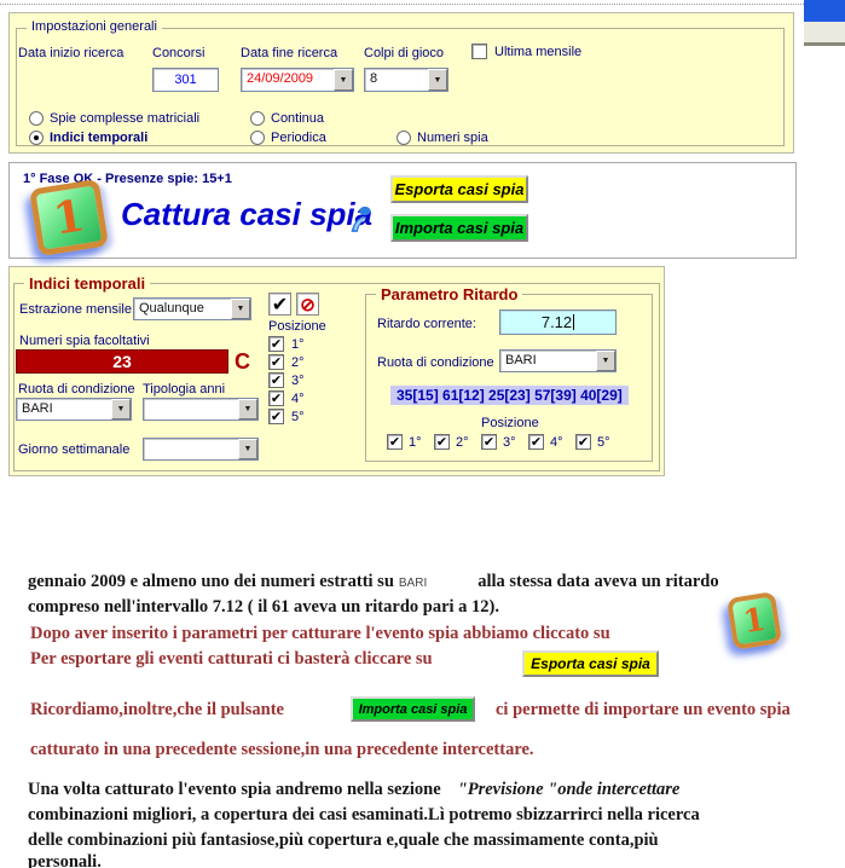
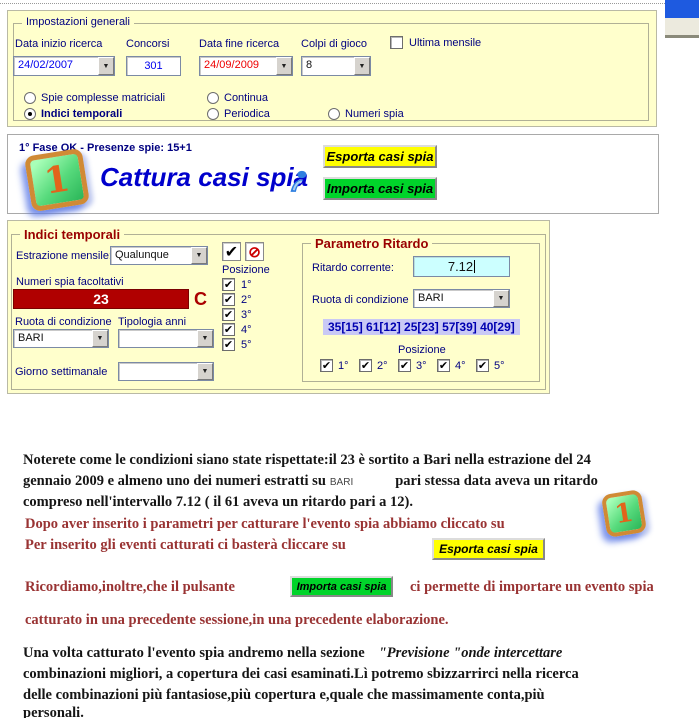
  Impostazioni generali
  Data inizio ricerca
  Concorsi
  Data fine ricerca
  Colpi di gioco
+ 24/02/2007
  301
  24/09/2009
  8
  Ultima mensile
  Spie complesse matriciali
  Indici temporali
  Continua
  Periodica
  Numeri spia
  1° Fase O - Presenze spie: 15+1
  Cattura casi spi
  Esporta casi spia
  Importa casi spia
  Indici temporali
  Estrazione mensile
  Qualunque
  ✔
  ⊘
  Posizione
  ✔
  1°
  ✔
  2°
  ✔
  3°
  ✔
  4°
  ✔
  5°
  Numeri spia facoltativi
  23
  C
  Ruota di condizione
  Tipologia anni
  BARI
  Giorno settimanale
  Parametro Ritardo
  Ritardo corrente:
  7.12
  Ruota di condizione
  BARI
  35[15] 61[12] 25[23] 57[39] 40[29]
  Posizione
  ✔
  1°
  ✔
  2°
  ✔
  3°
  ✔
  4°
  ✔
  5°
+ Noterete come le condizioni siano state rispettate:il 23 è sortito a Bari nella estrazione del 24
- gennaio 2009 e almeno uno dei numeri estratti su BARI alla stessa data aveva un ritardo
+ gennaio 2009 e almeno uno dei numeri estratti su BARI pari stessa data aveva un ritardo
  compreso nell'intervallo 7.12 ( il 61 aveva un ritardo pari a 12).
  Dopo aver inserito i parametri per catturare l'evento spia abbiamo cliccato su
- Per esportare gli eventi catturati ci basterà cliccare su
+ Per inserito gli eventi catturati ci basterà cliccare su
  Esporta casi spia
  Ricordiamo,inoltre,che il pulsante
  Importa casi spia
  ci permette di importare un evento spia
- catturato in una precedente sessione,in una precedente intercettare.
+ catturato in una precedente sessione,in una precedente elaborazione.
  Una volta catturato l'evento spia andremo nella sezione "Previsione "onde intercettare
  combinazioni migliori, a copertura dei casi esaminati.Lì potremo sbizzarrirci nella ricerca
  delle combinazioni più fantasiose,più copertura e,quale che massimamente conta,più
  personali.
